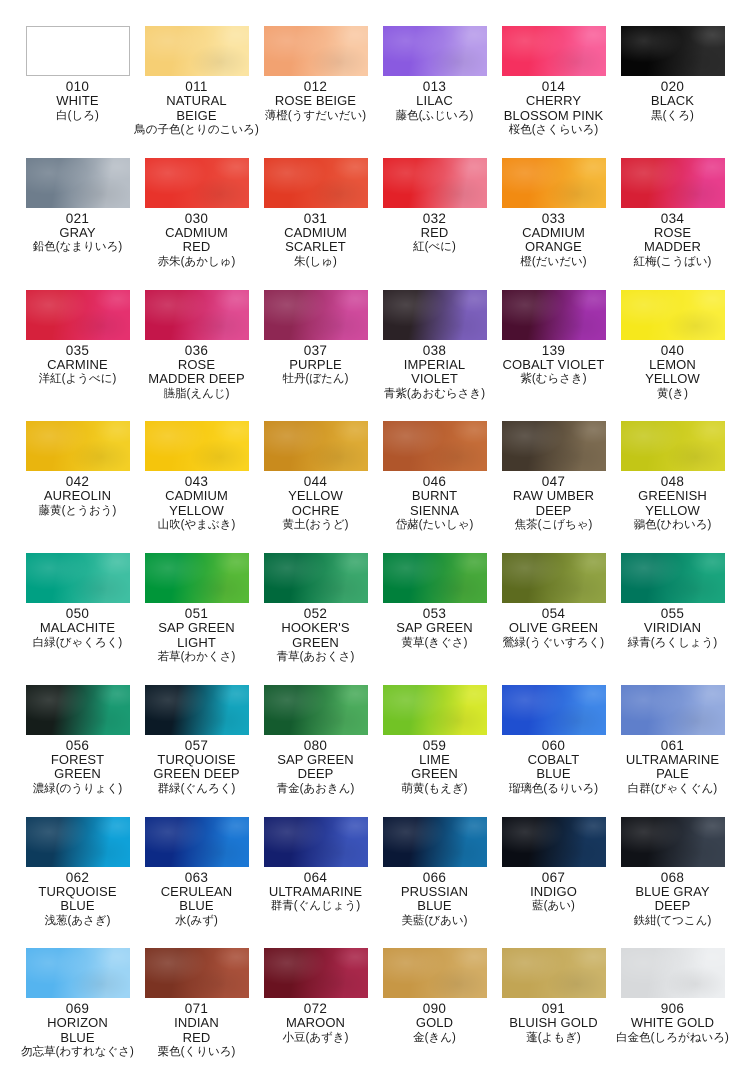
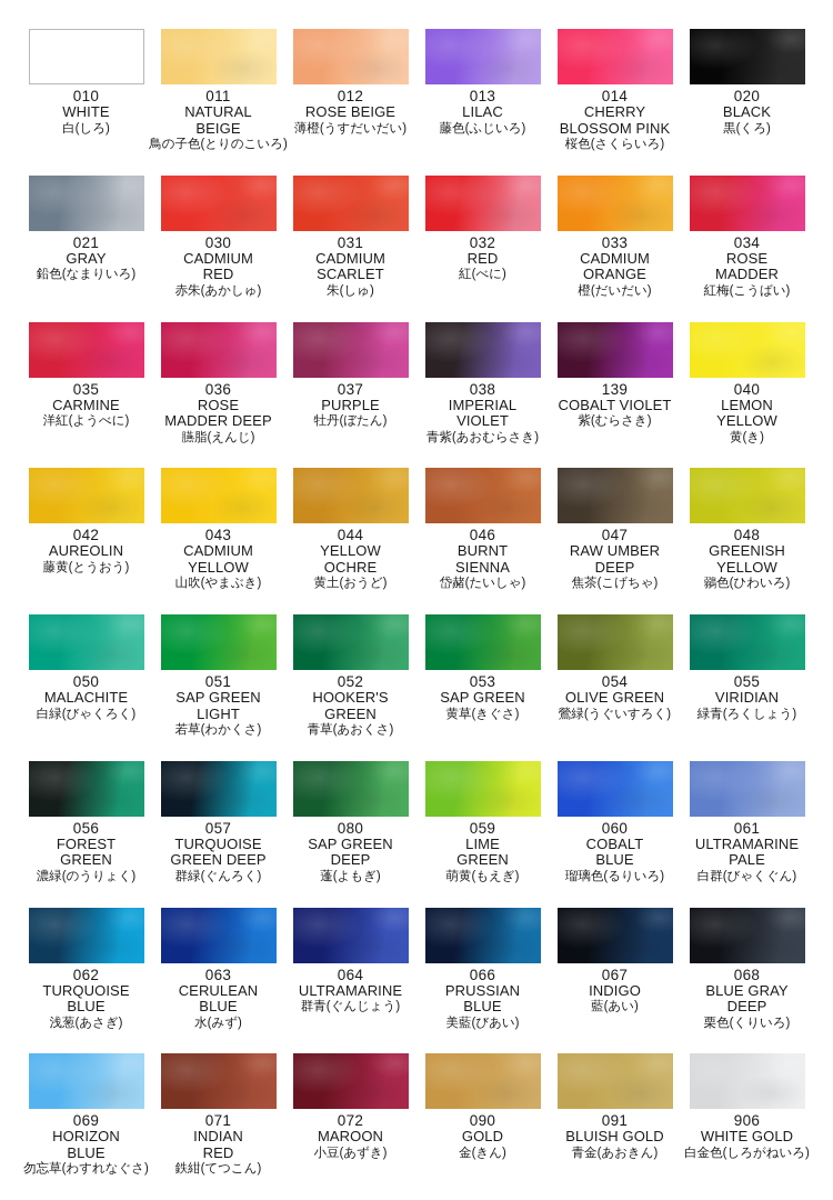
  010
  WHITE
  白(しろ)
  011
  NATURAL
  BEIGE
  鳥の子色(とりのこいろ)
  012
  ROSE BEIGE
  薄橙(うすだいだい)
  013
  LILAC
  藤色(ふじいろ)
  014
  CHERRY
  BLOSSOM PINK
  桜色(さくらいろ)
  020
  BLACK
  黒(くろ)
  021
  GRAY
  鉛色(なまりいろ)
  030
  CADMIUM
  RED
  赤朱(あかしゅ)
  031
  CADMIUM
  SCARLET
  朱(しゅ)
  032
  RED
  紅(べに)
  033
  CADMIUM
  ORANGE
  橙(だいだい)
  034
  ROSE
  MADDER
  紅梅(こうばい)
  035
  CARMINE
  洋紅(ようべに)
  036
  ROSE
  MADDER DEEP
  臙脂(えんじ)
  037
  PURPLE
  牡丹(ぼたん)
  038
  IMPERIAL
  VIOLET
  青紫(あおむらさき)
  139
  COBALT VIOLET
  紫(むらさき)
  040
  LEMON
  YELLOW
  黄(き)
  042
  AUREOLIN
  藤黄(とうおう)
  043
  CADMIUM
  YELLOW
  山吹(やまぶき)
  044
  YELLOW
  OCHRE
  黄土(おうど)
  046
  BURNT
  SIENNA
  岱赭(たいしゃ)
  047
  RAW UMBER
  DEEP
  焦茶(こげちゃ)
  048
  GREENISH
  YELLOW
  鶸色(ひわいろ)
  050
  MALACHITE
  白緑(びゃくろく)
  051
  SAP GREEN
  LIGHT
  若草(わかくさ)
  052
  HOOKER'S
  GREEN
  青草(あおくさ)
  053
  SAP GREEN
  黄草(きぐさ)
  054
  OLIVE GREEN
  鶯緑(うぐいすろく)
  055
  VIRIDIAN
  緑青(ろくしょう)
  056
  FOREST
  GREEN
  濃緑(のうりょく)
  057
  TURQUOISE
  GREEN DEEP
  群緑(ぐんろく)
  080
  SAP GREEN
  DEEP
- 青金(あおきん)
+ 蓬(よもぎ)
  059
  LIME
  GREEN
  萌黄(もえぎ)
  060
  COBALT
  BLUE
  瑠璃色(るりいろ)
  061
  ULTRAMARINE
  PALE
  白群(びゃくぐん)
  062
  TURQUOISE
  BLUE
  浅葱(あさぎ)
  063
  CERULEAN
  BLUE
  水(みず)
  064
  ULTRAMARINE
  群青(ぐんじょう)
  066
  PRUSSIAN
  BLUE
  美藍(びあい)
  067
  INDIGO
  藍(あい)
  068
  BLUE GRAY
  DEEP
- 鉄紺(てつこん)
+ 栗色(くりいろ)
  069
  HORIZON
  BLUE
  勿忘草(わすれなぐさ)
  071
  INDIAN
  RED
- 栗色(くりいろ)
+ 鉄紺(てつこん)
  072
  MAROON
  小豆(あずき)
  090
  GOLD
  金(きん)
  091
  BLUISH GOLD
- 蓬(よもぎ)
+ 青金(あおきん)
  906
  WHITE GOLD
  白金色(しろがねいろ)
